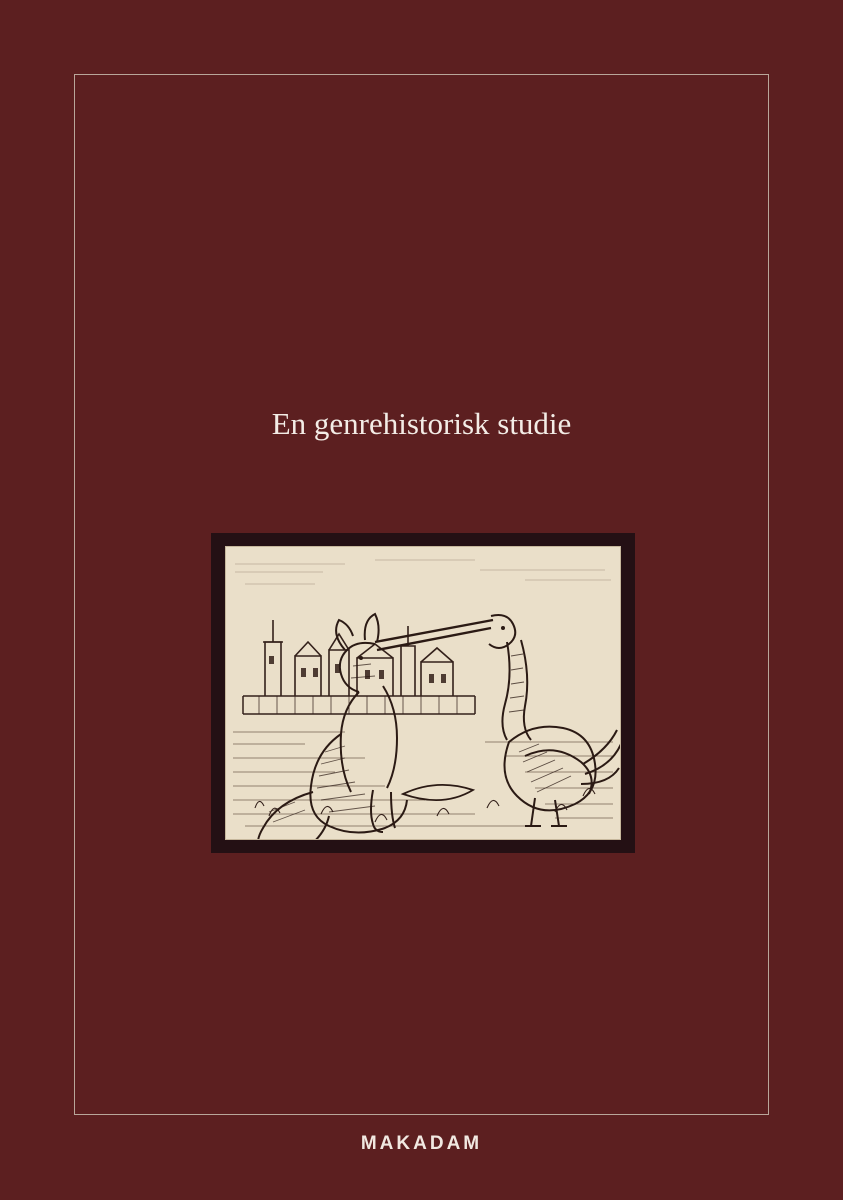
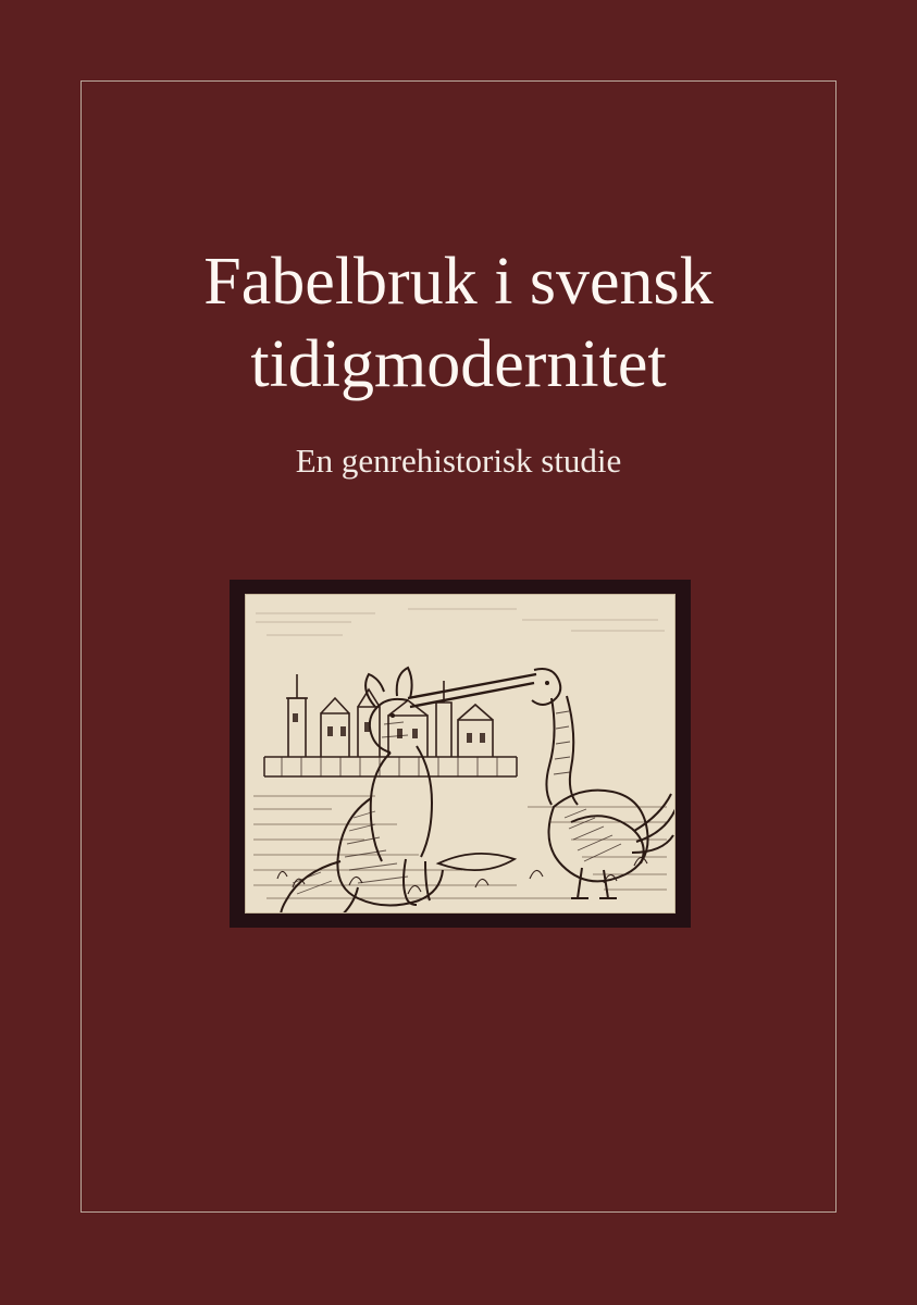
+ Fabelbruk i svensk
+ tidigmodernitet
  En genrehistorisk studie
- MAKADAM
